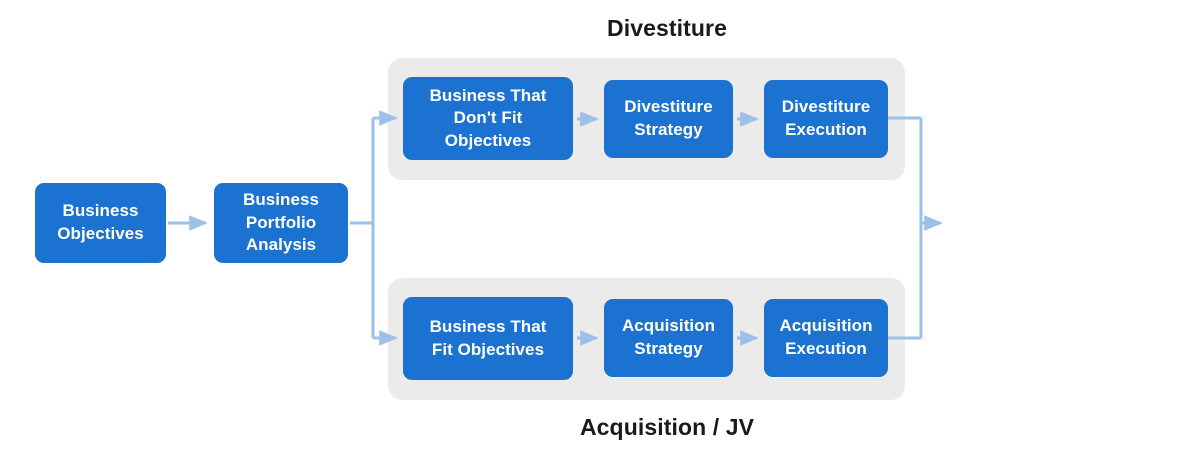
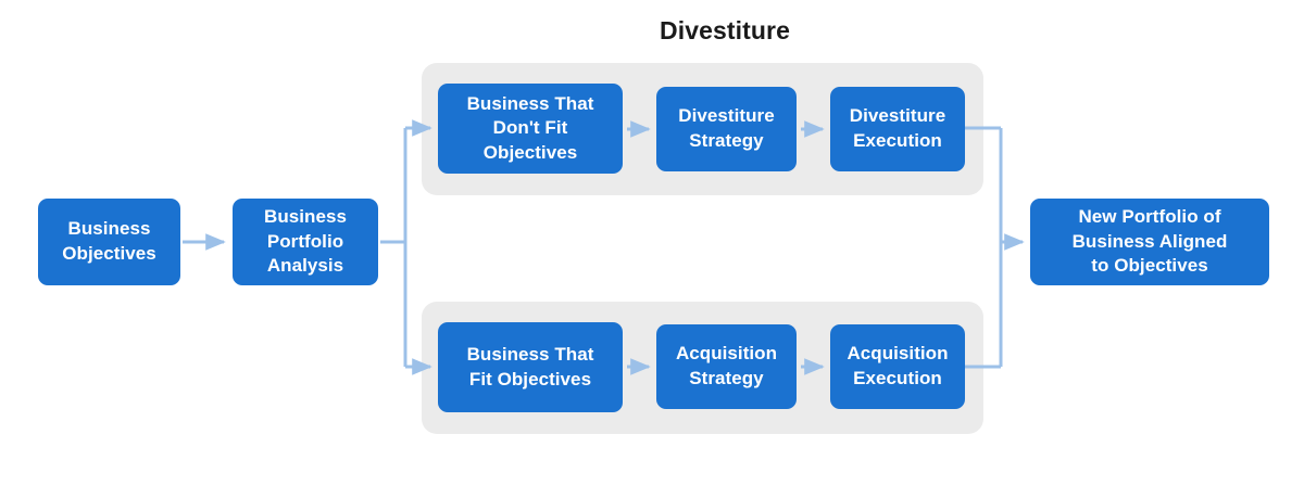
  Divestiture
- Acquisition / JV
  Business
  Objectives
  Business
  Portfolio
  Analysis
  Business That
  Don't Fit
  Objectives
  Divestiture
  Strategy
  Divestiture
  Execution
  Business That
  Fit Objectives
  Acquisition
  Strategy
  Acquisition
  Execution
+ New Portfolio of
+ Business Aligned
+ to Objectives
